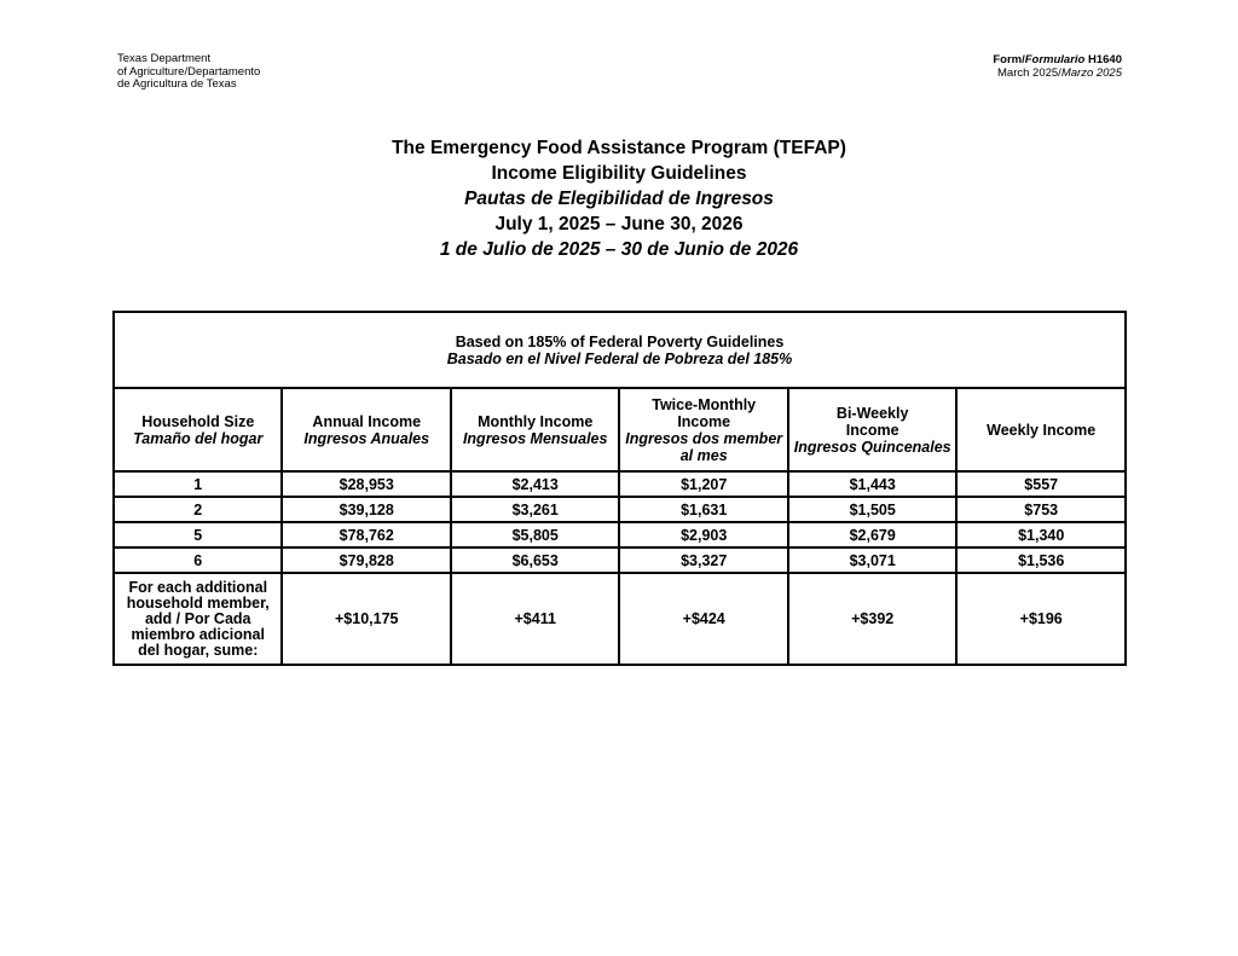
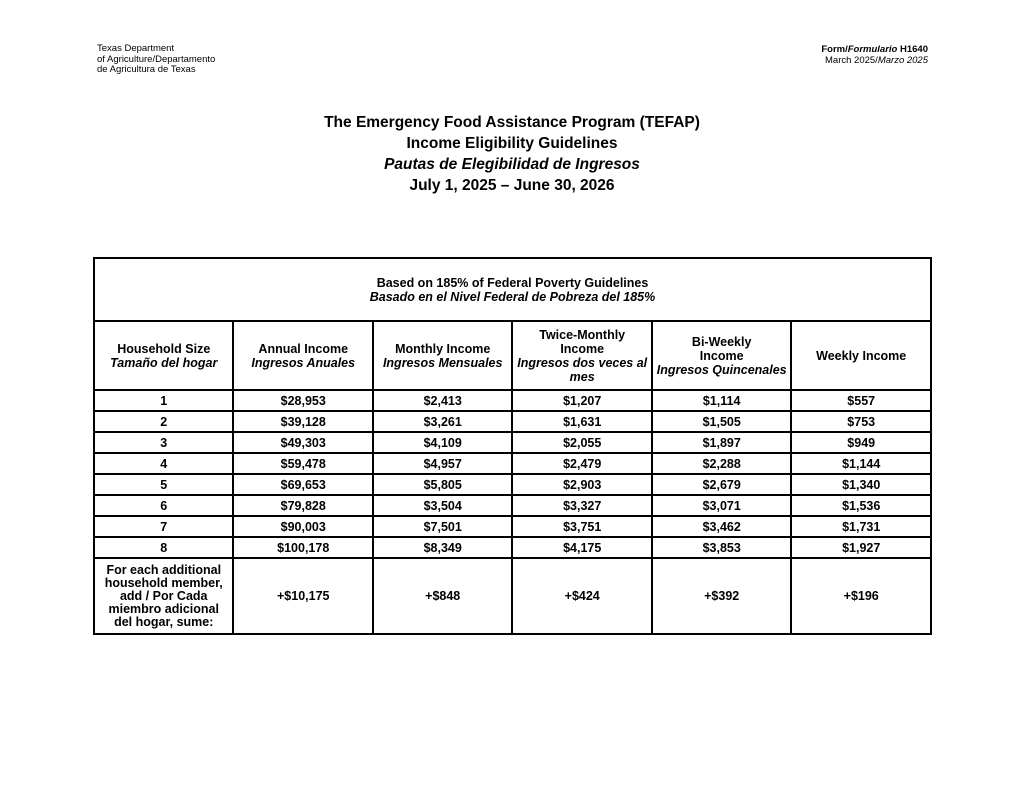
  Texas Department
  of Agriculture/Departamento
  de Agricultura de Texas
  Form/Formulario H1640
  March 2025/Marzo 2025
  The Emergency Food Assistance Program (TEFAP)
  Income Eligibility Guidelines
  Pautas de Elegibilidad de Ingresos
  July 1, 2025 – June 30, 2026
- 1 de Julio de 2025 – 30 de Junio de 2026
  Based on 185% of Federal Poverty Guidelines Basado en el Nivel Federal de Pobreza del 185%
- Household Size Tamaño del hogar	Annual Income Ingresos Anuales	Monthly Income Ingresos Mensuales	Twice-Monthly Income Ingresos dos member al mes	Bi-Weekly Income Ingresos Quincenales	Weekly Income
+ Household Size Tamaño del hogar	Annual Income Ingresos Anuales	Monthly Income Ingresos Mensuales	Twice-Monthly Income Ingresos dos veces al mes	Bi-Weekly Income Ingresos Quincenales	Weekly Income
- 1	$28,953	$2,413	$1,207	$1,443	$557
+ 1	$28,953	$2,413	$1,207	$1,114	$557
  2	$39,128	$3,261	$1,631	$1,505	$753
+ 3	$49,303	$4,109	$2,055	$1,897	$949
+ 4	$59,478	$4,957	$2,479	$2,288	$1,144
- 5	$78,762	$5,805	$2,903	$2,679	$1,340
+ 5	$69,653	$5,805	$2,903	$2,679	$1,340
- 6	$79,828	$6,653	$3,327	$3,071	$1,536
+ 6	$79,828	$3,504	$3,327	$3,071	$1,536
+ 7	$90,003	$7,501	$3,751	$3,462	$1,731
+ 8	$100,178	$8,349	$4,175	$3,853	$1,927
- For each additional household member, add / Por Cada miembro adicional del hogar, sume:	+$10,175	+$411	+$424	+$392	+$196
+ For each additional household member, add / Por Cada miembro adicional del hogar, sume:	+$10,175	+$848	+$424	+$392	+$196
